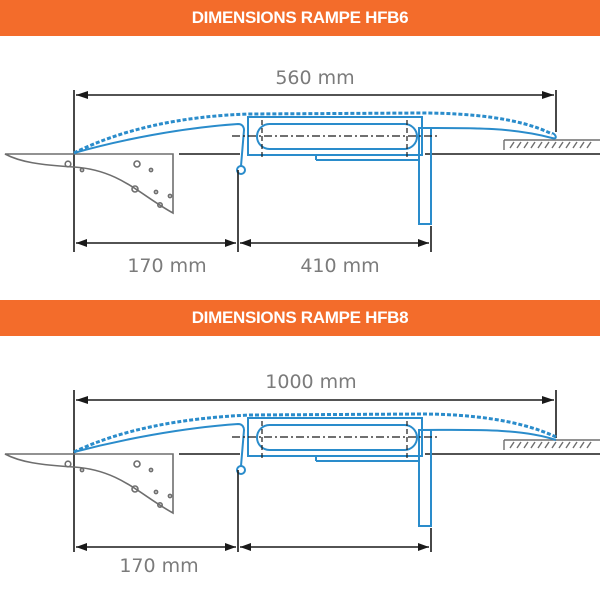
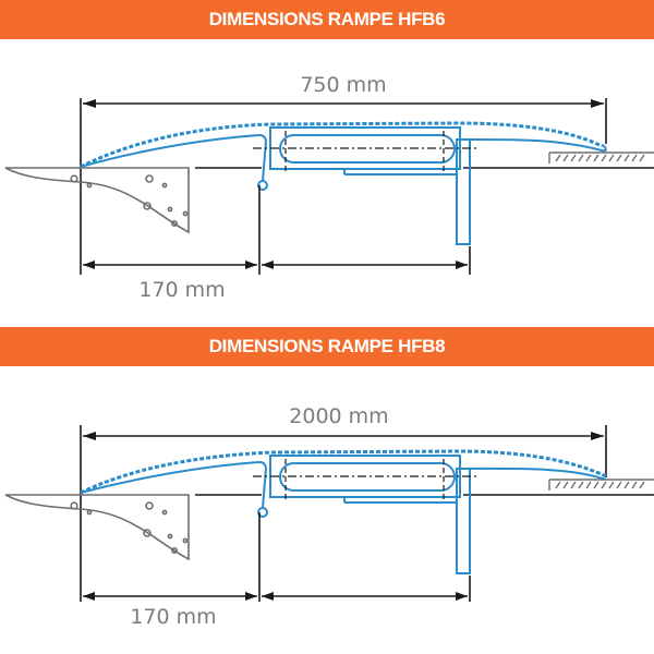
  DIMENSIONS RAMPE HFB6
- 560 mm
+ 750 mm
  170 mm
- 410 mm
  DIMENSIONS RAMPE HFB8
- 1000 mm
+ 2000 mm
  170 mm
